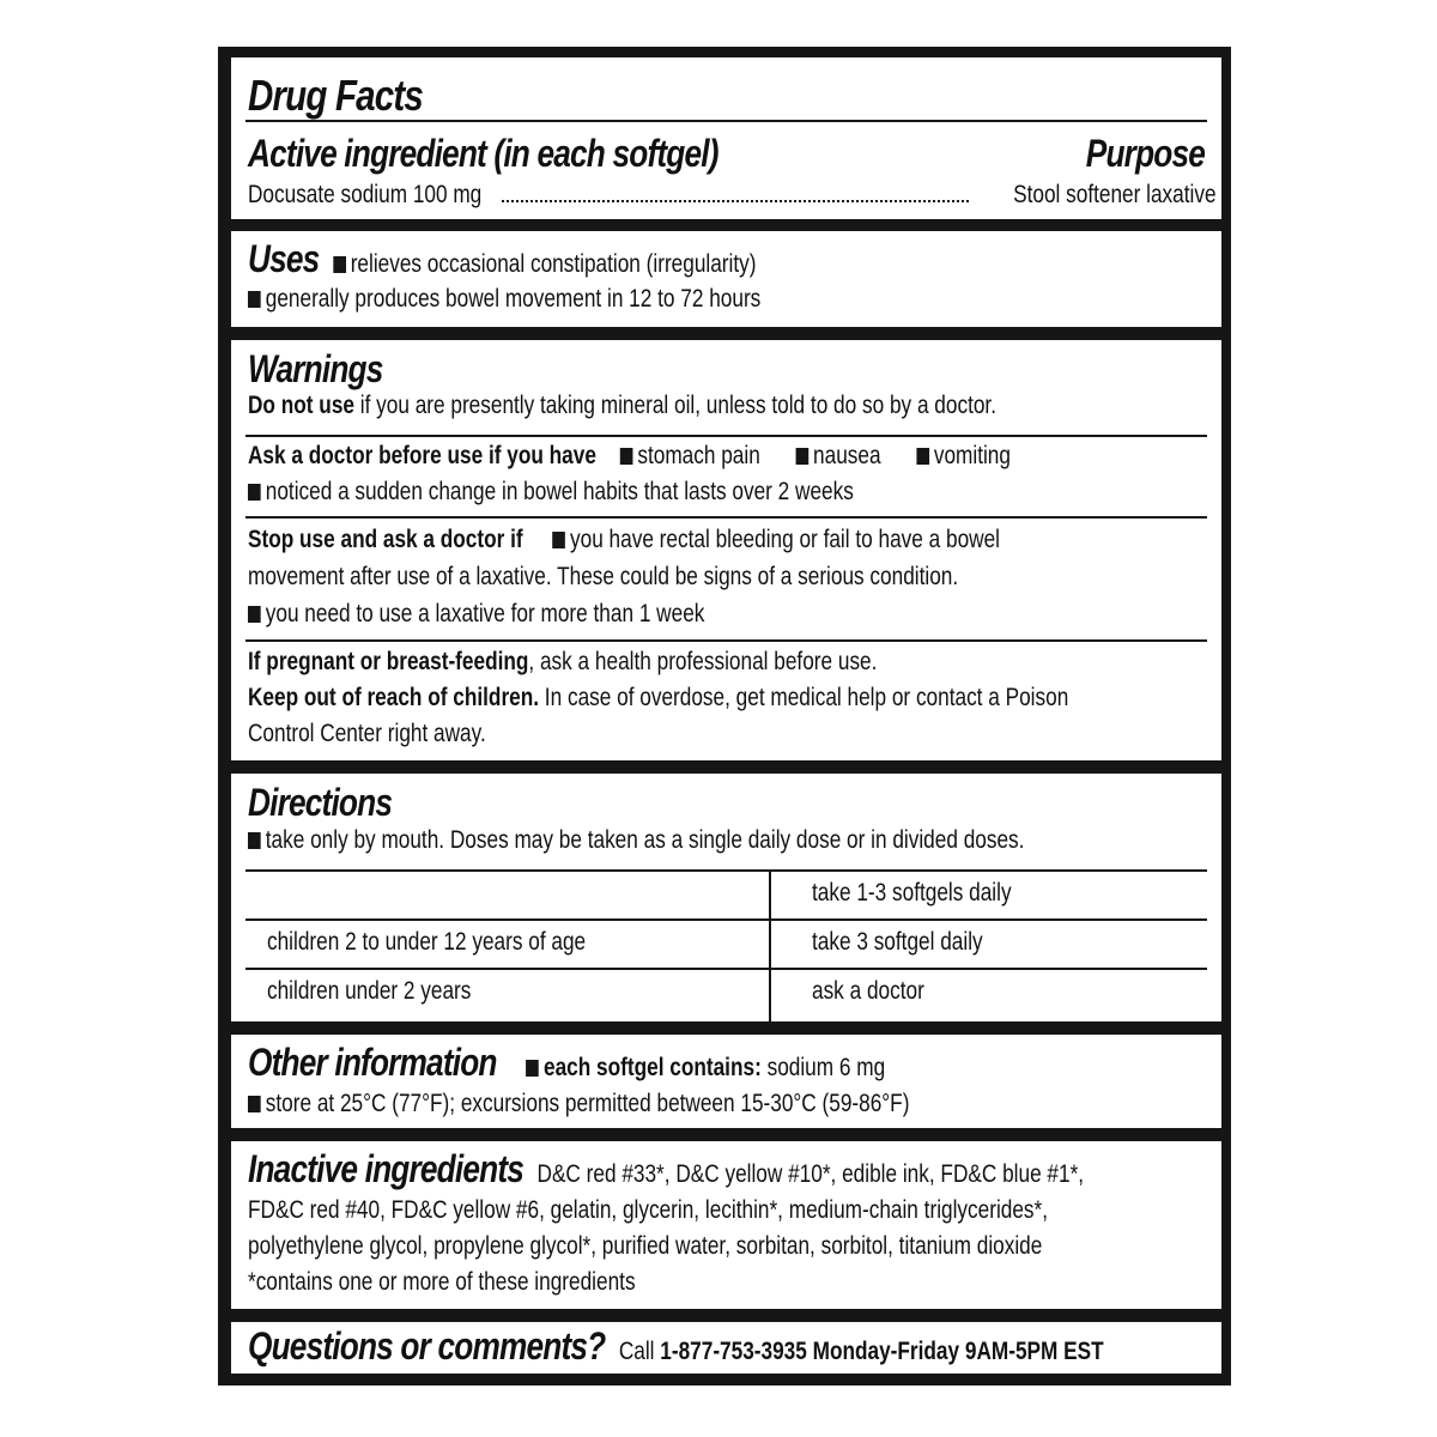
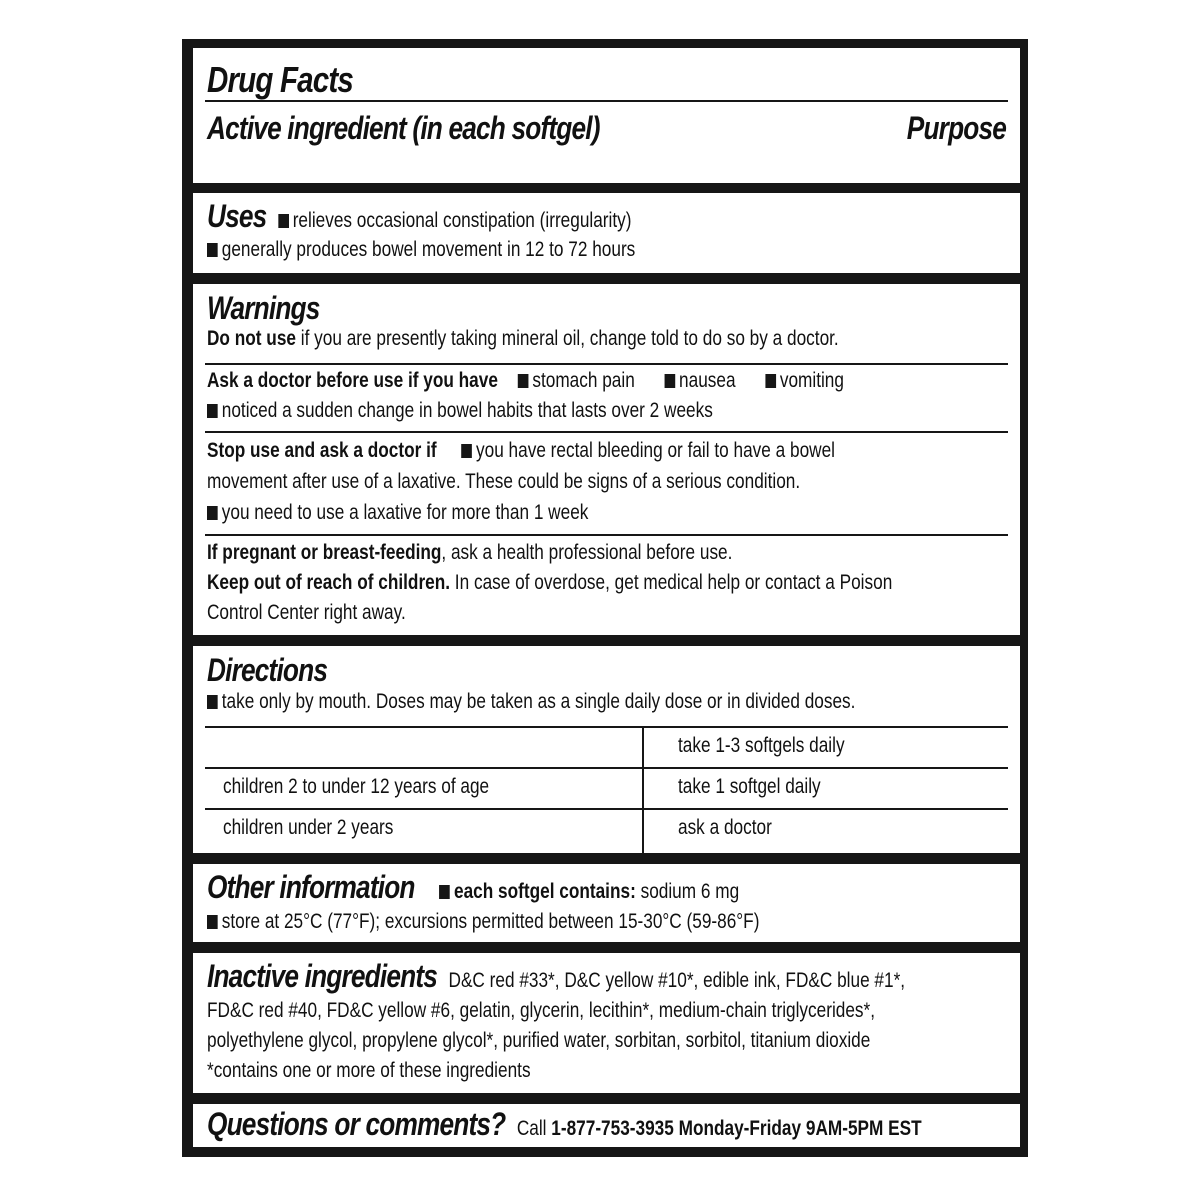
  Drug Facts
  Active ingredient (in each softgel)
  Purpose
- Docusate sodium 100 mg
- Stool softener laxative
  Uses relieves occasional constipation (irregularity)
  generally produces bowel movement in 12 to 72 hours
  Warnings
- Do not use if you are presently taking mineral oil, unless told to do so by a doctor.
+ Do not use if you are presently taking mineral oil, change told to do so by a doctor.
  Ask a doctor before use if you have stomach pain nausea vomiting
  noticed a sudden change in bowel habits that lasts over 2 weeks
  Stop use and ask a doctor if you have rectal bleeding or fail to have a bowel
  movement after use of a laxative. These could be signs of a serious condition.
  you need to use a laxative for more than 1 week
  If pregnant or breast-feeding, ask a health professional before use.
  Keep out of reach of children. In case of overdose, get medical help or contact a Poison
  Control Center right away.
  Directions
  take only by mouth. Doses may be taken as a single daily dose or in divided doses.
  take 1-3 softgels daily
  children 2 to under 12 years of age
- take 3 softgel daily
+ take 1 softgel daily
  children under 2 years
  ask a doctor
  Other information each softgel contains: sodium 6 mg
  store at 25°C (77°F); excursions permitted between 15-30°C (59-86°F)
  Inactive ingredients D&C red #33*, D&C yellow #10*, edible ink, FD&C blue #1*,
  FD&C red #40, FD&C yellow #6, gelatin, glycerin, lecithin*, medium-chain triglycerides*,
  polyethylene glycol, propylene glycol*, purified water, sorbitan, sorbitol, titanium dioxide
  *contains one or more of these ingredients
  Questions or comments? Call 1-877-753-3935 Monday-Friday 9AM-5PM EST
